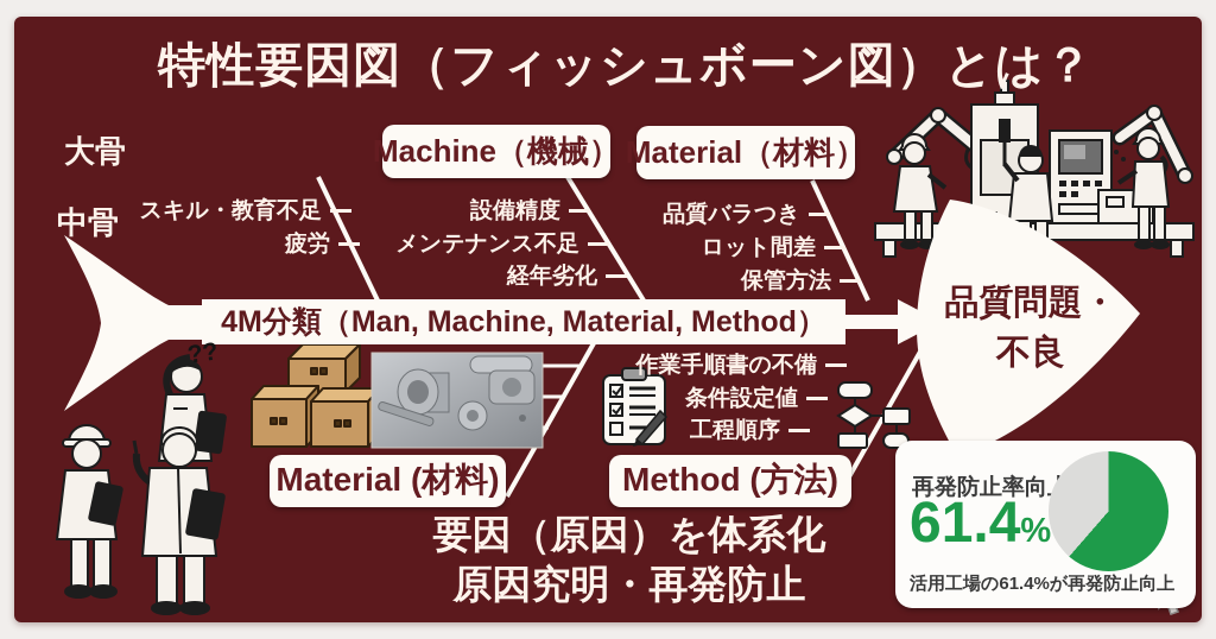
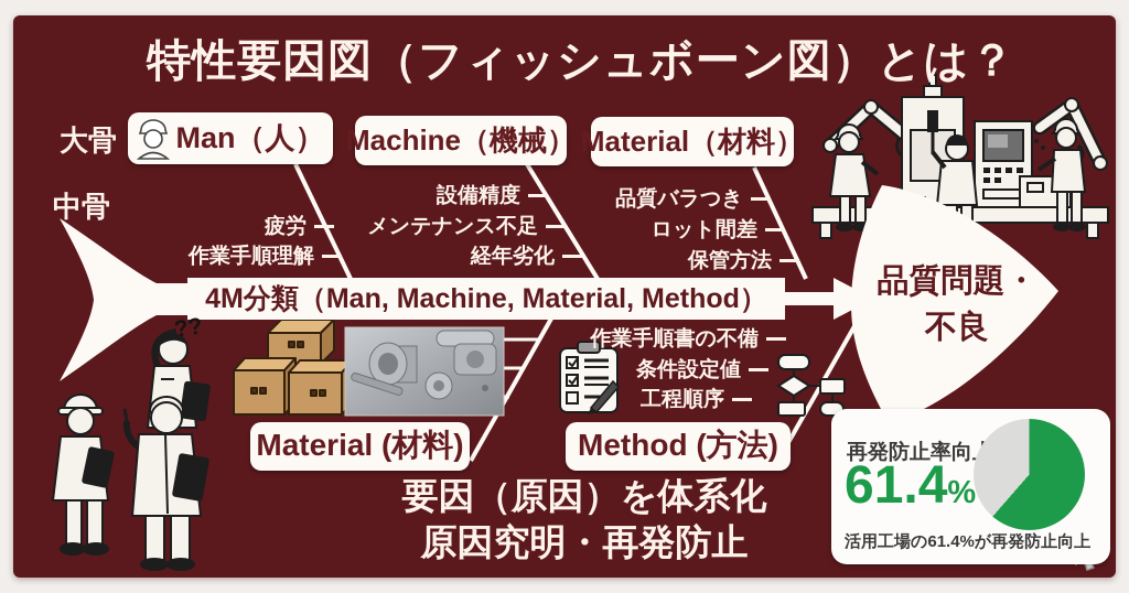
  特性要因図（フィッシュボーン図）とは？
  大骨
  中骨
+ Man（人）
  Machine（機械）
  Material（材料）
- スキル・教育不足
  疲労
+ 作業手順理解
  設備精度
  メンテナンス不足
  経年劣化
  品質バラつき
  ロット間差
  保管方法
  4M分類（Man, Machine, Material, Method）
  品質問題・
  不良
  作業手順書の不備
  条件設定値
  工程順序
  Material (材料)
  Method (方法)
  要因（原因）を体系化
  原因究明・再発防止
  再発防止率向
  61.4%
  活用工場の61.4%が再発防止向上
